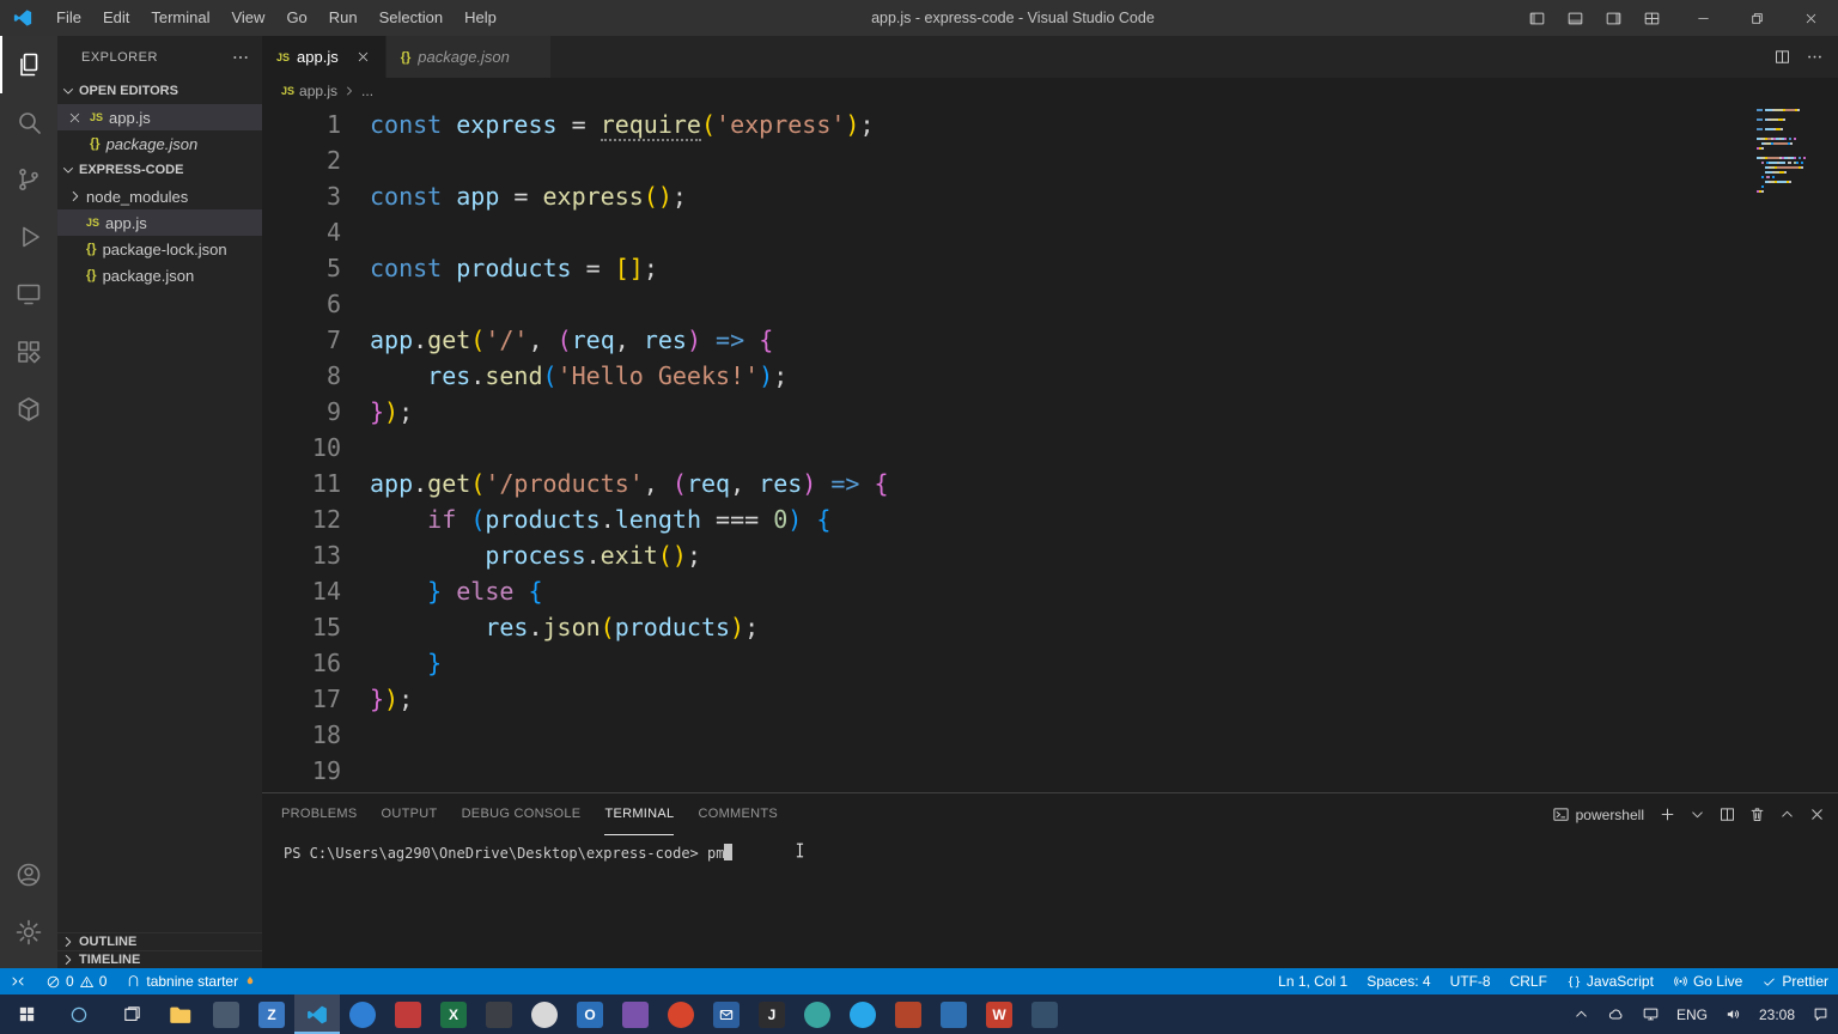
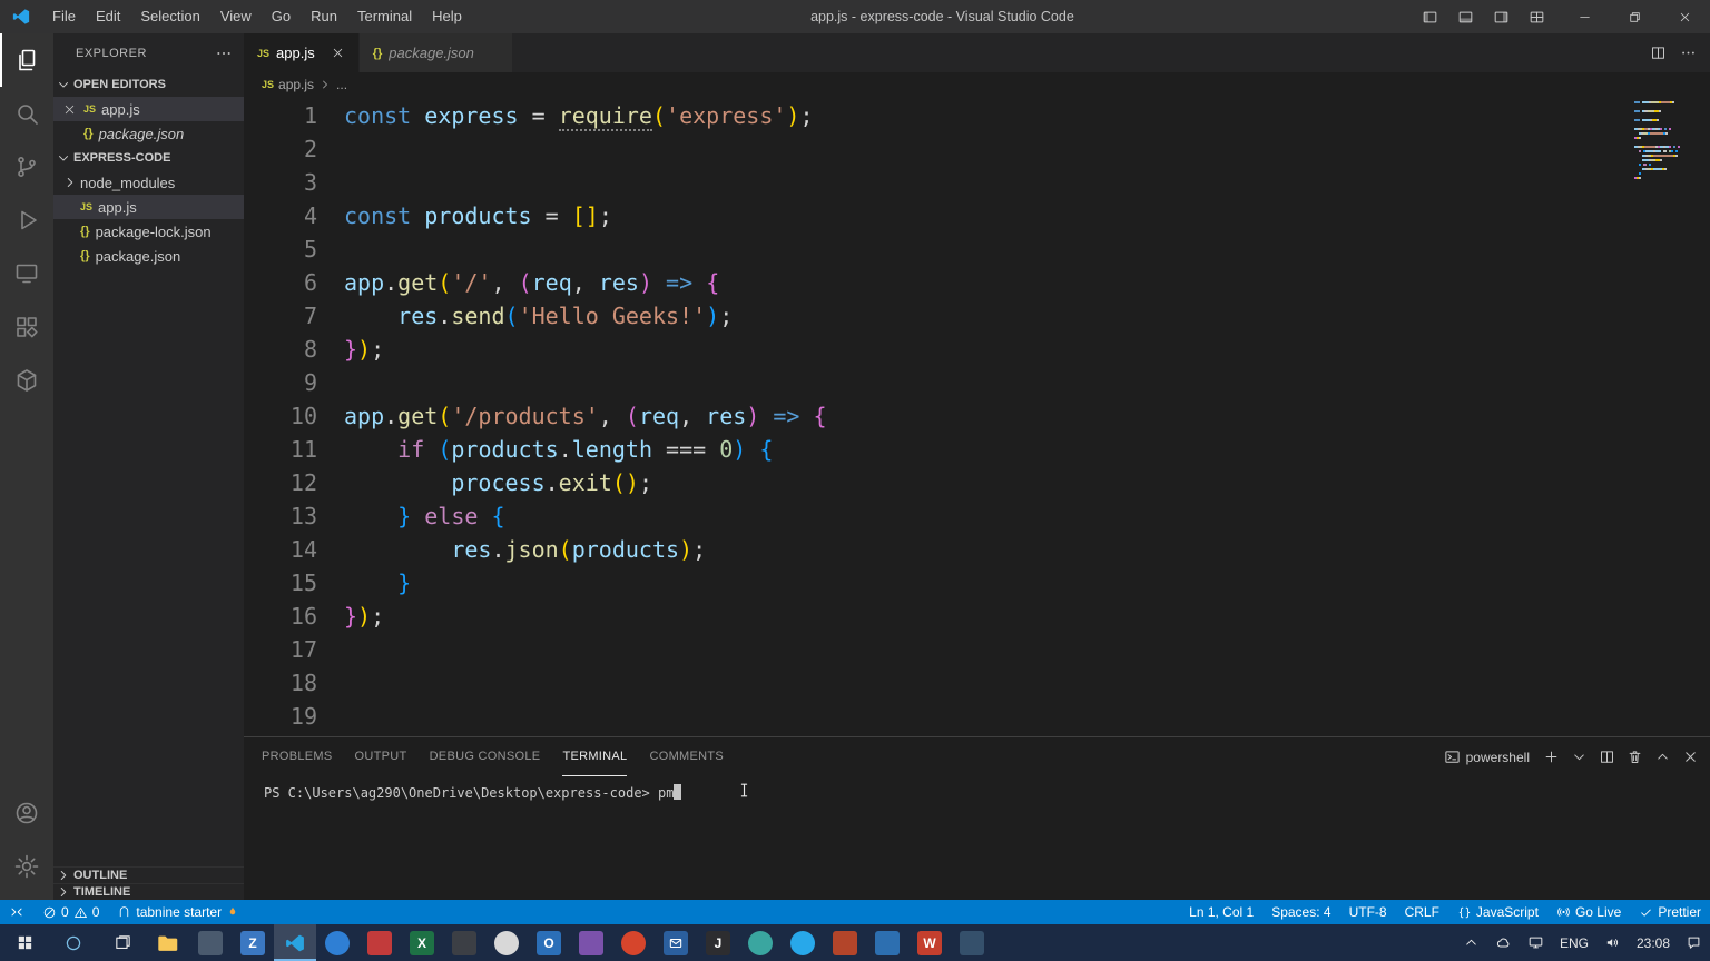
  File
  Edit
- Terminal
+ Selection
  View
  Go
  Run
- Selection
+ Terminal
  Help
  app.js - express-code - Visual Studio Code
  EXPLORER
  OPEN EDITORS
  JS
  app.js
  {}
  package.json
  EXPRESS-CODE
  node_modules
  JS
  app.js
  {}
  package-lock.json
  {}
  package.json
  OUTLINE
  TIMELINE
  JS
  app.js
  {}
  package.json
  JS
  app.js
  ...
  1
  2
  3
  4
  5
  6
  7
  8
  9
  10
  11
  12
  13
  14
  15
  16
  17
  18
  19
  const express = require('express');
- const app = express();
  const products = [];
  app.get('/', (req, res) => {
  res.send('Hello Geeks!');
  });
  app.get('/products', (req, res) => {
  if (products.length === 0) {
  process.exit();
  } else {
  res.json(products);
  }
  });
  PROBLEMS
  OUTPUT
  DEBUG CONSOLE
  TERMINAL
  COMMENTS
  powershell
  PS C:\Users\ag290\OneDrive\Desktop\express-code> pm
  0
  0
  tabnine starter
  Ln 1, Col 1
  Spaces: 4
  UTF-8
  CRLF
  JavaScript
  Go Live
  Prettier
  Z
  X
  O
  J
  W
  ENG
  23:08
